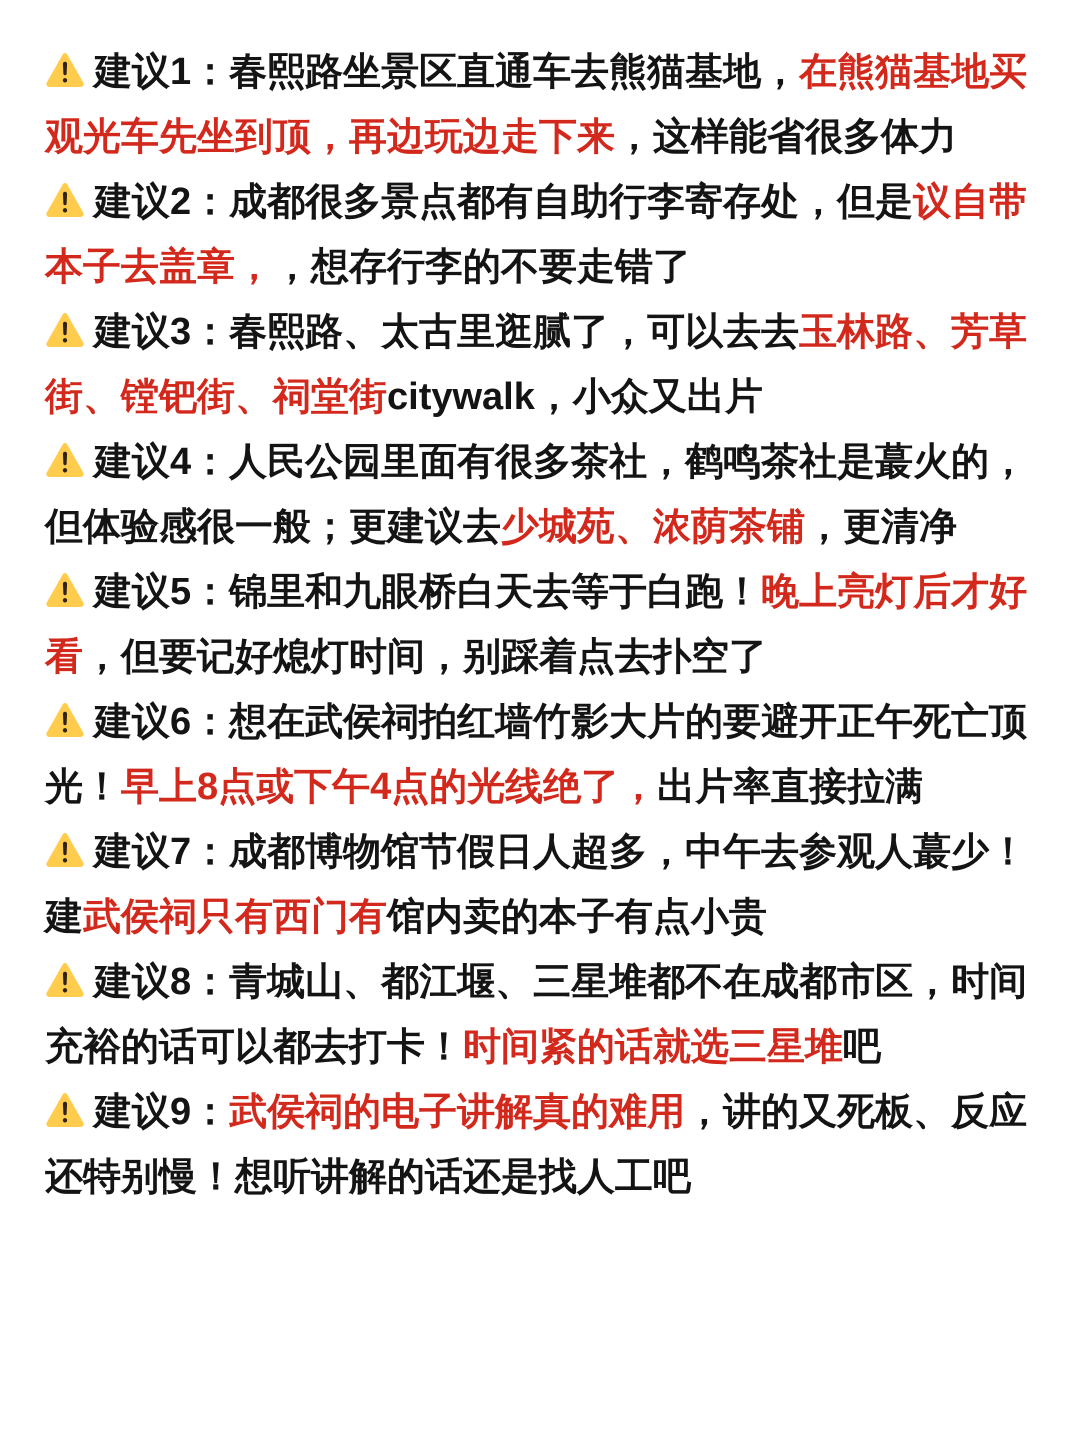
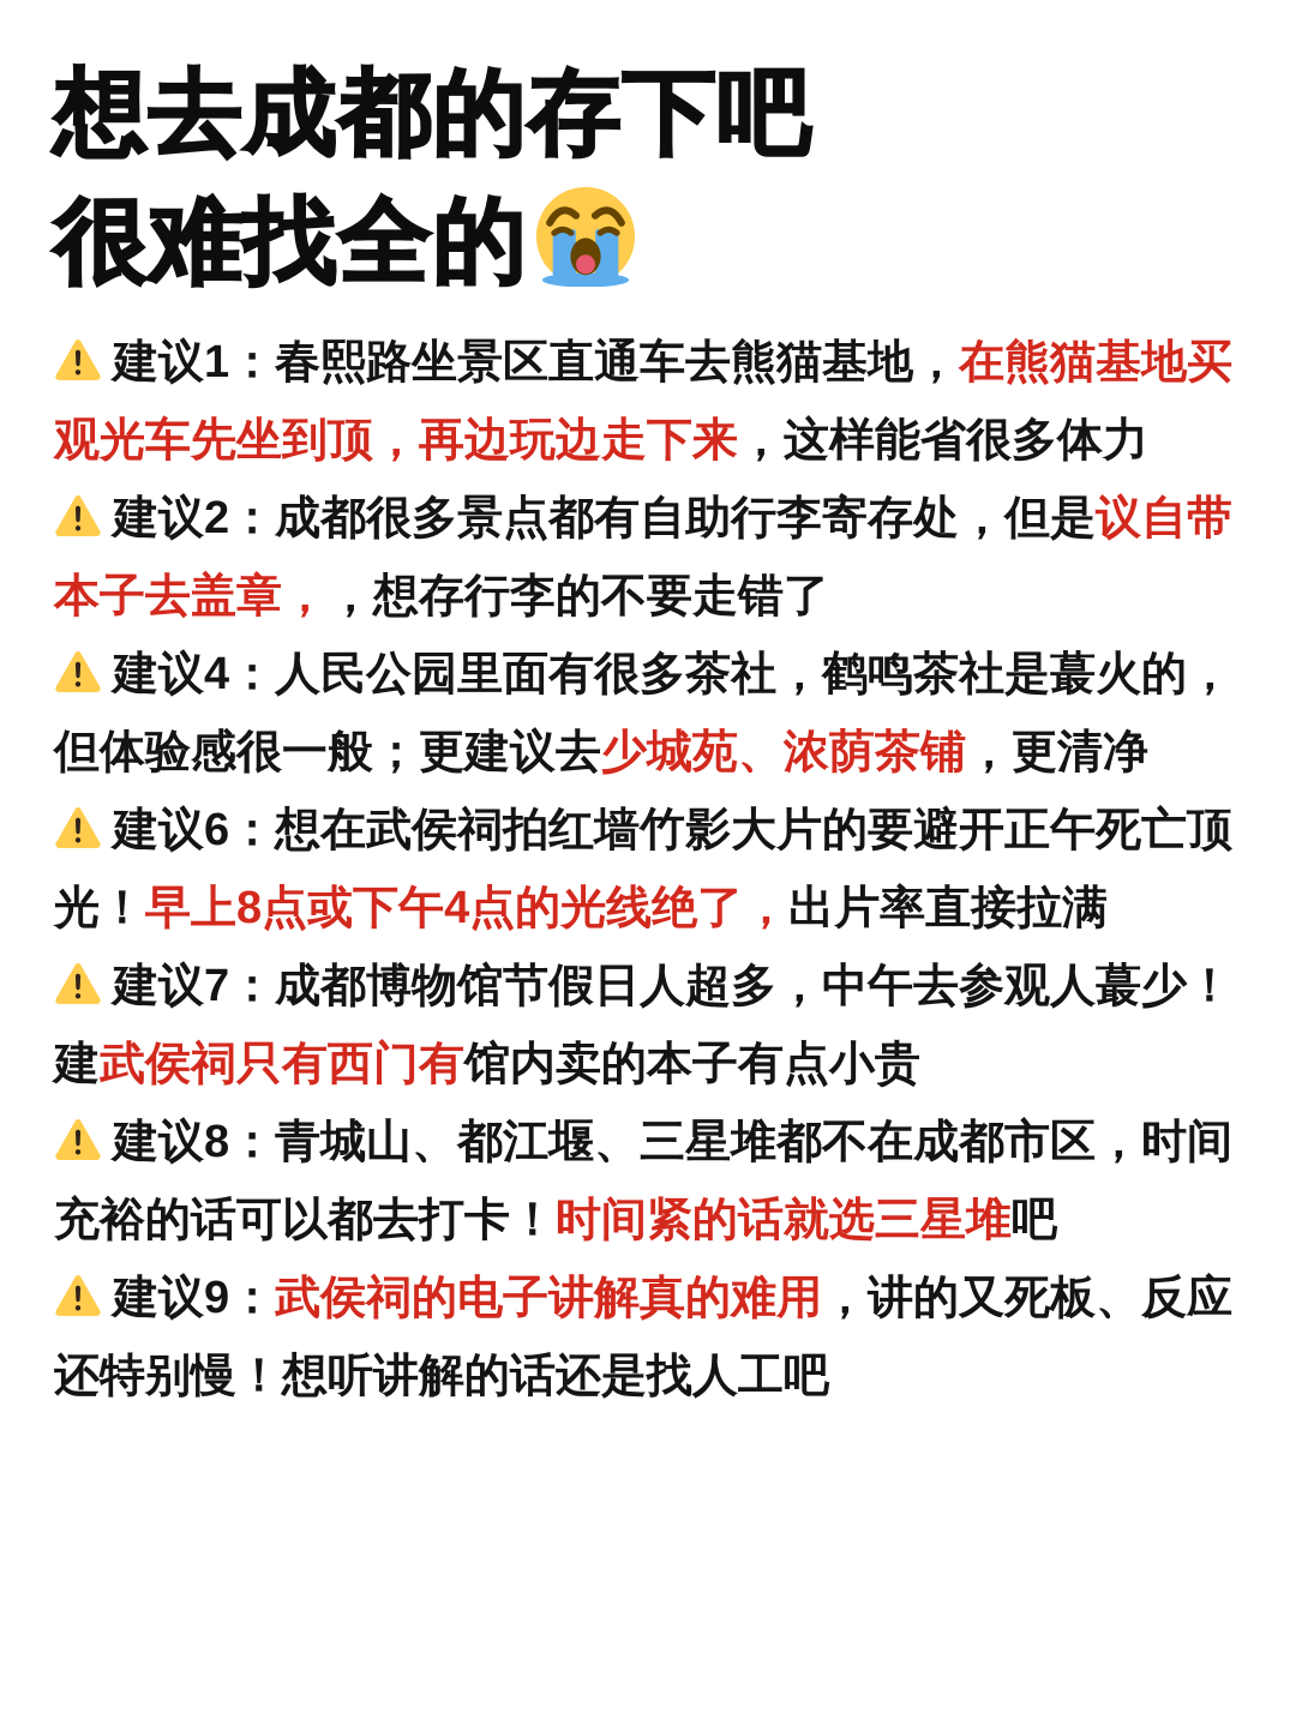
+ 想去成都的存下吧
+ 很难找全的
  建议1：春熙路坐景区直通车去熊猫基地，在熊猫基地买观光车先坐到顶，再边玩边走下来，这样能省很多体力
  建议2：成都很多景点都有自助行李寄存处，但是议自带本子去盖章，，想存行李的不要走错了
- 建议3：春熙路、太古里逛腻了，可以去去玉林路、芳草街、镗钯街、祠堂街citywalk，小众又出片
  建议4：人民公园里面有很多茶社，鹤鸣茶社是蕞火的，但体验感很一般；更建议去少城苑、浓荫茶铺，更清净
- 建议5：锦里和九眼桥白天去等于白跑！晚上亮灯后才好看，但要记好熄灯时间，别踩着点去扑空了
  建议6：想在武侯祠拍红墙竹影大片的要避开正午死亡顶光！早上8点或下午4点的光线绝了，出片率直接拉满
  建议7：成都博物馆节假日人超多，中午去参观人蕞少！建武侯祠只有西门有馆内卖的本子有点小贵
  建议8：青城山、都江堰、三星堆都不在成都市区，时间充裕的话可以都去打卡！时间紧的话就选三星堆吧
  建议9：武侯祠的电子讲解真的难用，讲的又死板、反应还特别慢！想听讲解的话还是找人工吧
